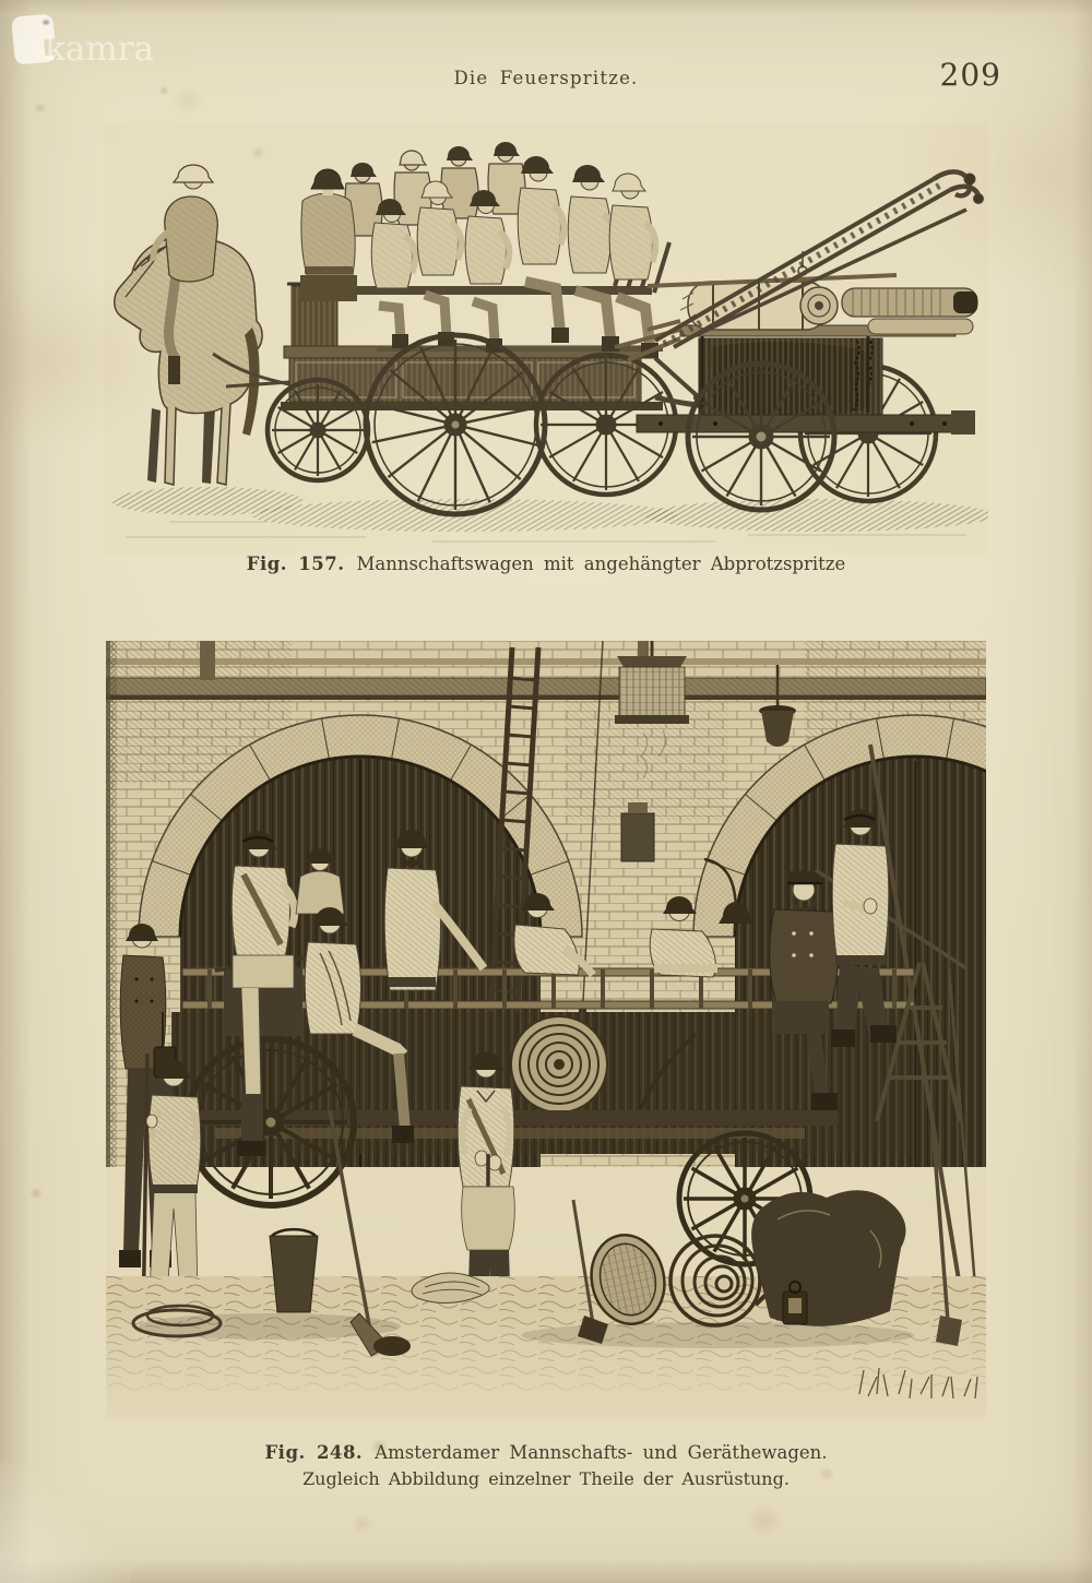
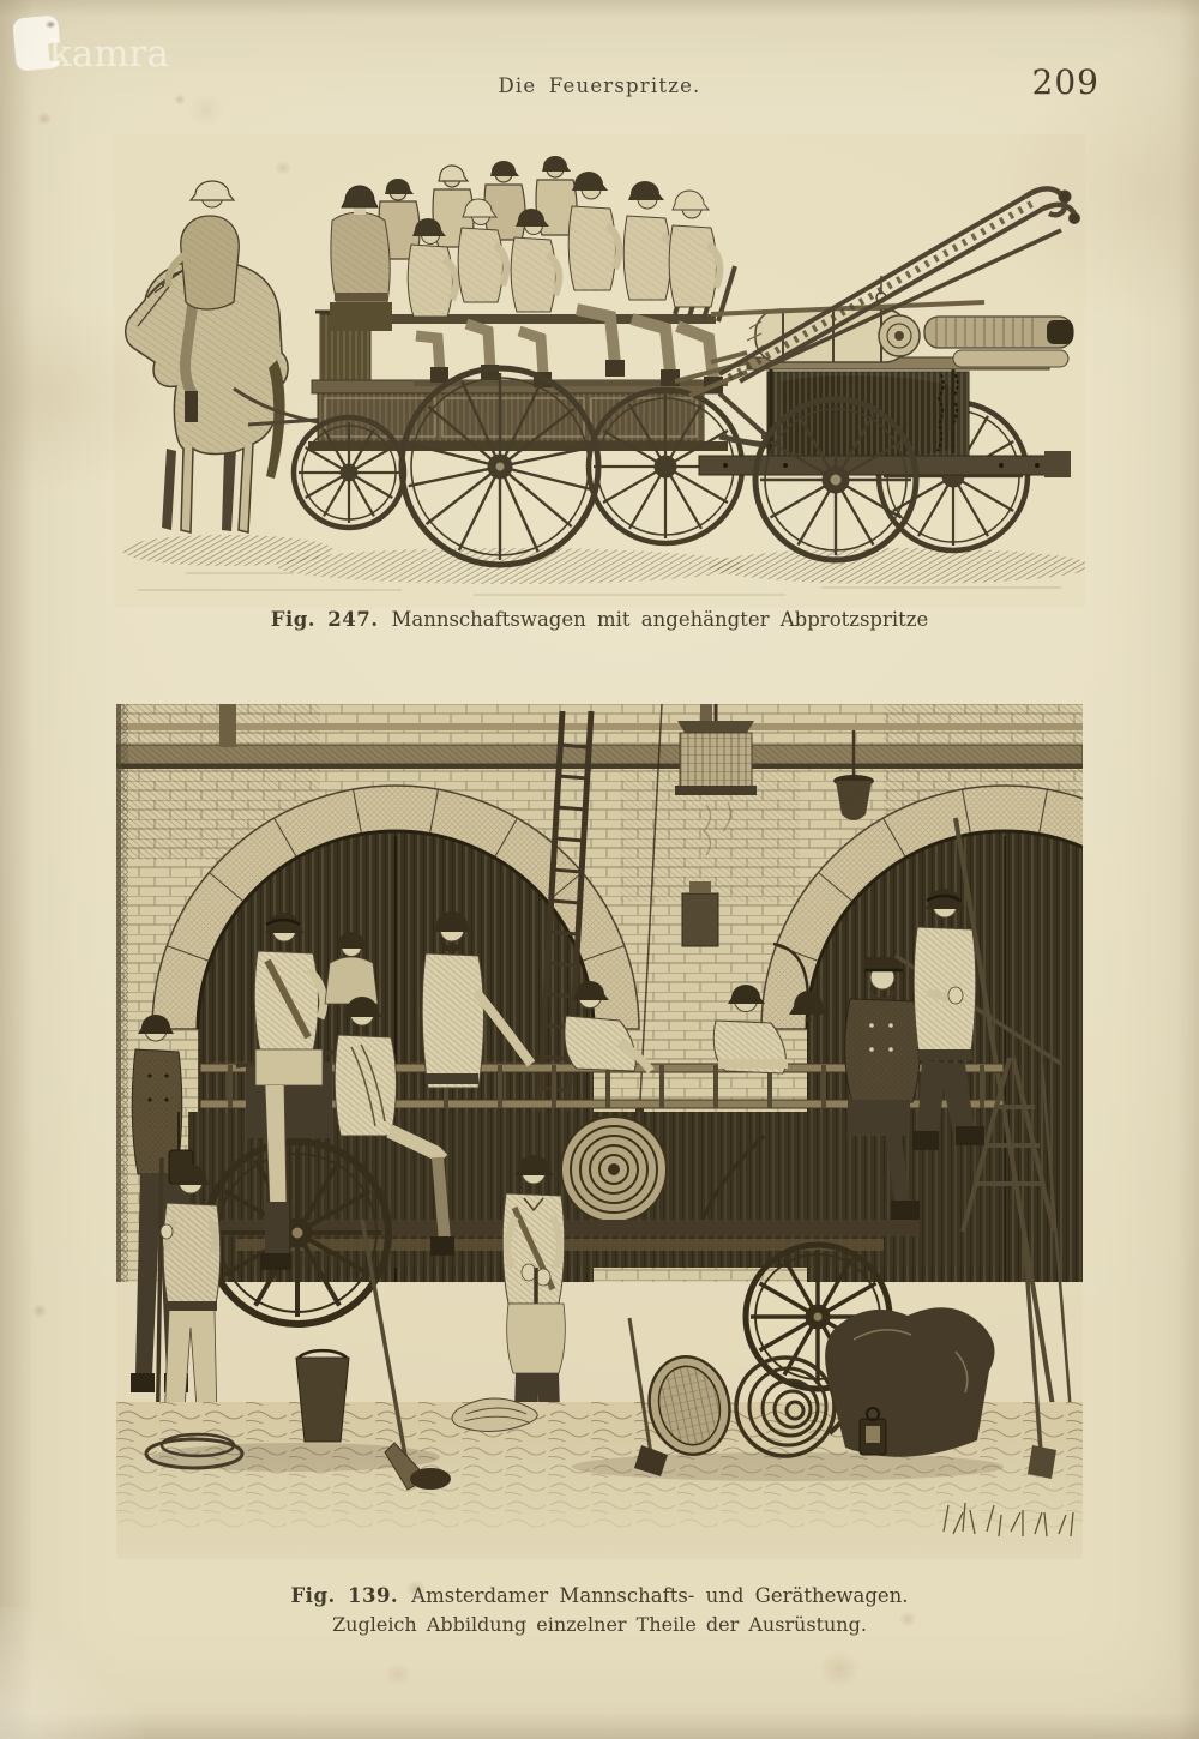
  kamra
  Die Feuerspritze.
  209
- Fig. 157. Mannschaftswagen mit angehängter Abprotzspritze
+ Fig. 247. Mannschaftswagen mit angehängter Abprotzspritze
- Fig. 248. Amsterdamer Mannschafts- und Geräthewagen.
+ Fig. 139. Amsterdamer Mannschafts- und Geräthewagen.
  Zugleich Abbildung einzelner Theile der Ausrüstung.
